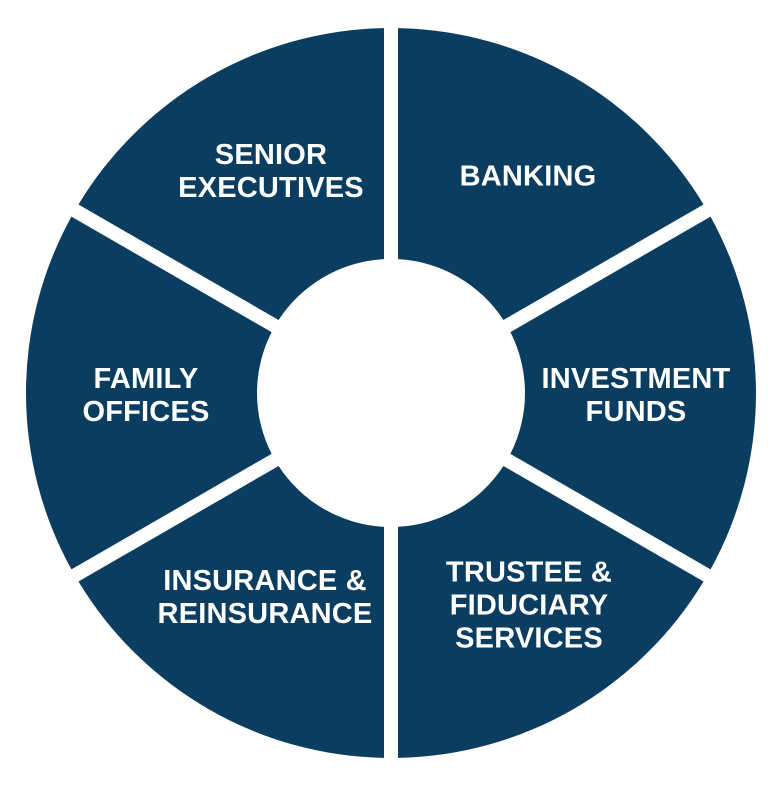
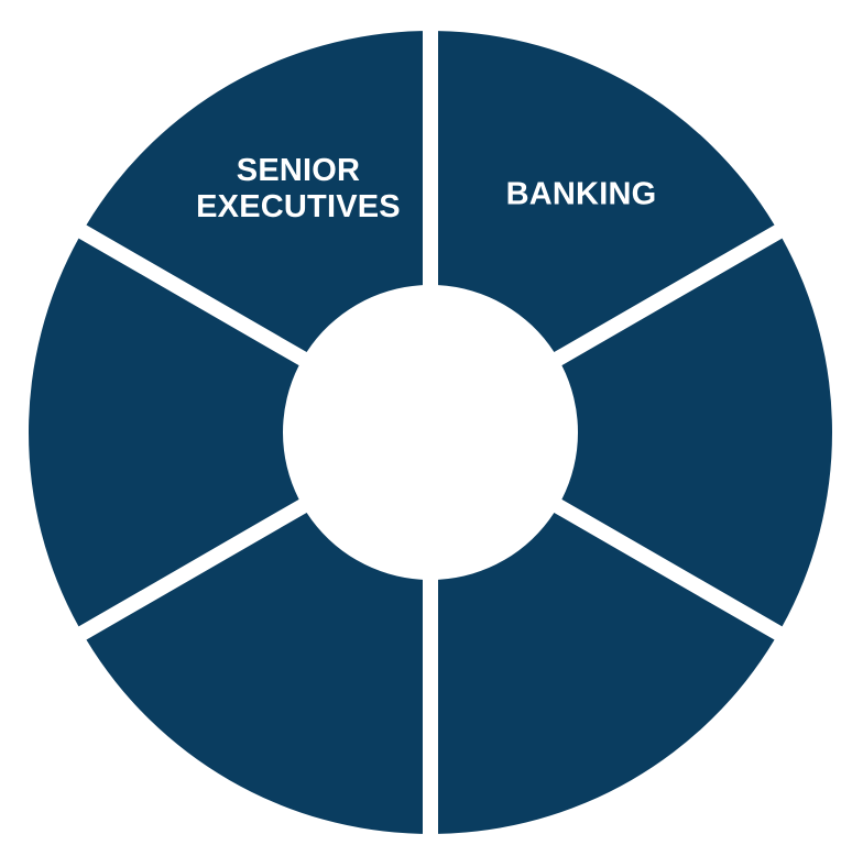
  BANKING
- INVESTMENT
- FUNDS
- TRUSTEE &
- FIDUCIARY
- SERVICES
- INSURANCE &
- REINSURANCE
- FAMILY
- OFFICES
  SENIOR
  EXECUTIVES
